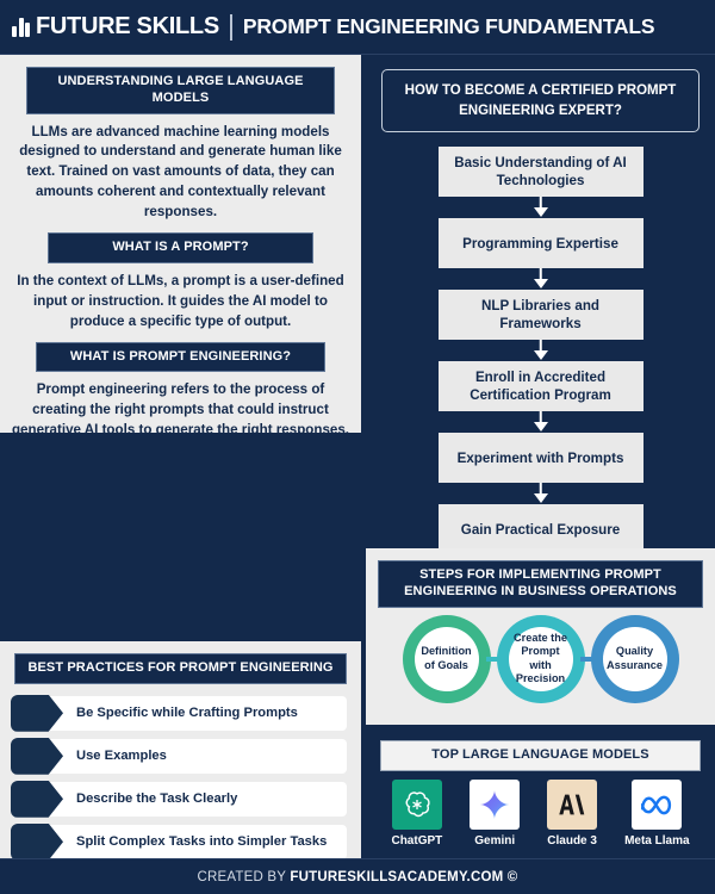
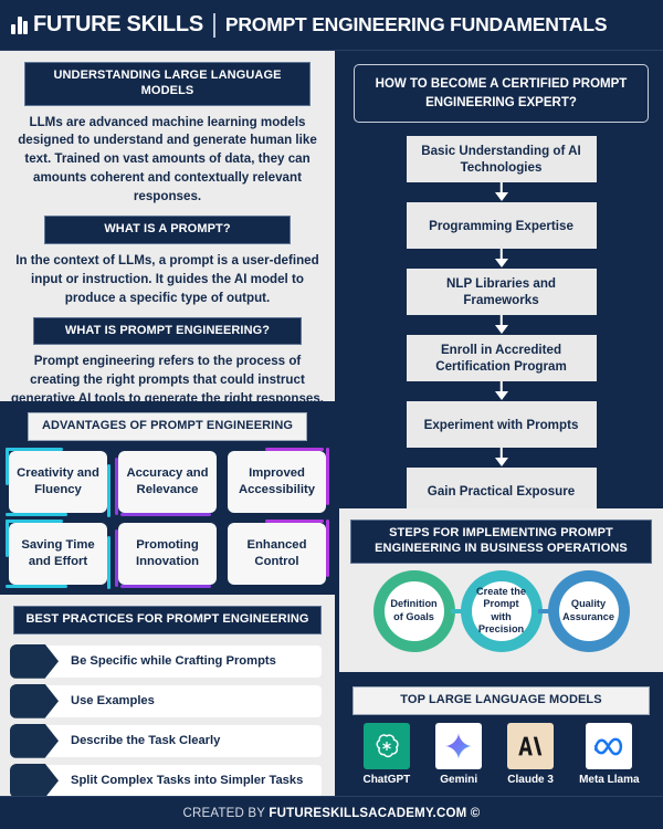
  FUTURE SKILLS
  PROMPT ENGINEERING FUNDAMENTALS
  UNDERSTANDING LARGE LANGUAGE MODELS
  LLMs are advanced machine learning models designed to understand and generate human like text. Trained on vast amounts of data, they can amounts coherent and contextually relevant responses.
  WHAT IS A PROMPT?
  In the context of LLMs, a prompt is a user-defined input or instruction. It guides the AI model to produce a specific type of output.
  WHAT IS PROMPT ENGINEERING?
  Prompt engineering refers to the process of creating the right prompts that could instruct generative AI tools to generate the right responses.
+ ADVANTAGES OF PROMPT ENGINEERING
+ Creativity and Fluency
+ Accuracy and Relevance
+ Improved Accessibility
+ Saving Time and Effort
+ Promoting Innovation
+ Enhanced Control
  BEST PRACTICES FOR PROMPT ENGINEERING
  Be Specific while Crafting Prompts
  Use Examples
  Describe the Task Clearly
  Split Complex Tasks into Simpler Tasks
  HOW TO BECOME A CERTIFIED PROMPT ENGINEERING EXPERT?
  Basic Understanding of AI Technologies
  Programming Expertise
  NLP Libraries and Frameworks
  Enroll in Accredited Certification Program
  Experiment with Prompts
  Gain Practical Exposure
  STEPS FOR IMPLEMENTING PROMPT ENGINEERING IN BUSINESS OPERATIONS
  Definition of Goals
  Create the Prompt with Precision
  Quality Assurance
  TOP LARGE LANGUAGE MODELS
  ChatGPT
  Gemini
  Claude 3
  Meta Llama
  CREATED BY FUTURESKILLSACADEMY.COM ©
